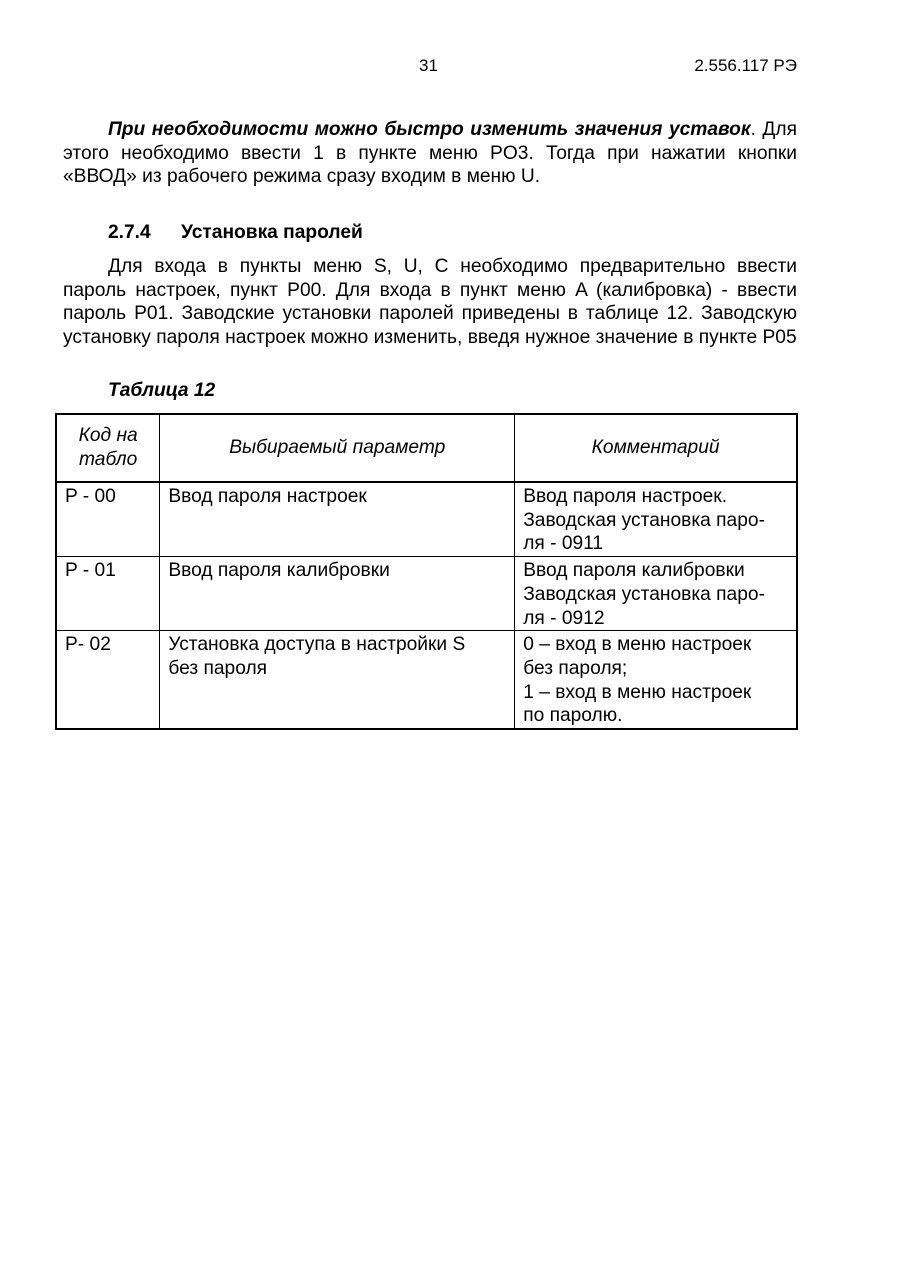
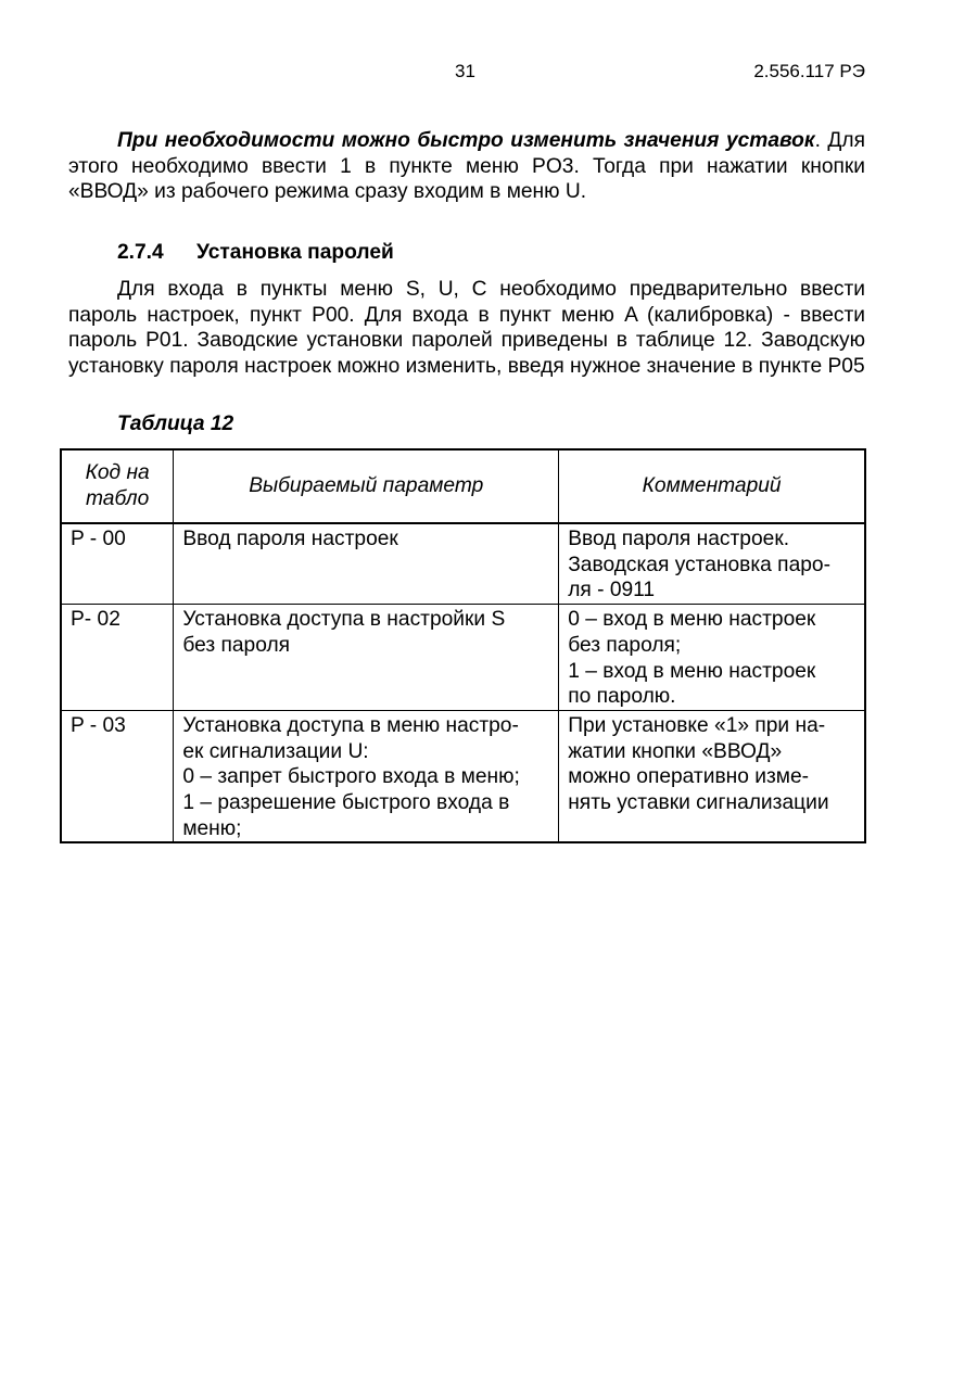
  31
  2.556.117 РЭ
  При необходимости можно быстро изменить значения уставок. Для этого необходимо ввести 1 в пункте меню PO3. Тогда при нажатии кнопки «ВВОД» из рабочего режима сразу входим в меню U.
  2.7.4 Установка паролей
  Для входа в пункты меню S, U, C необходимо предварительно ввести пароль настроек, пункт P00. Для входа в пункт меню A (калибровка) - вве­сти пароль P01. Заводские установки паролей приведены в таблице 12. Заводскую установку пароля настроек можно изменить, введя нужное зна­чение в пункте P05
  Таблица 12
  Код на табло	Выбираемый параметр	Комментарий
  P - 00	Ввод пароля настроек	Ввод пароля настроек.Заводская установка паро-ля - 0911
- P - 01	Ввод пароля калибровки	Ввод пароля калибровкиЗаводская установка паро-ля - 0912
  P- 02	Установка доступа в настройки Sбез пароля	0 – вход в меню настроекбез пароля;1 – вход в меню настроекпо паролю.
+ P - 03	Установка доступа в меню настро-ек сигнализации U:0 – запрет быстрого входа в меню;1 – разрешение быстрого входа вменю;	При установке «1» при на-жатии кнопки «ВВОД»можно оперативно изме-нять уставки сигнализации
